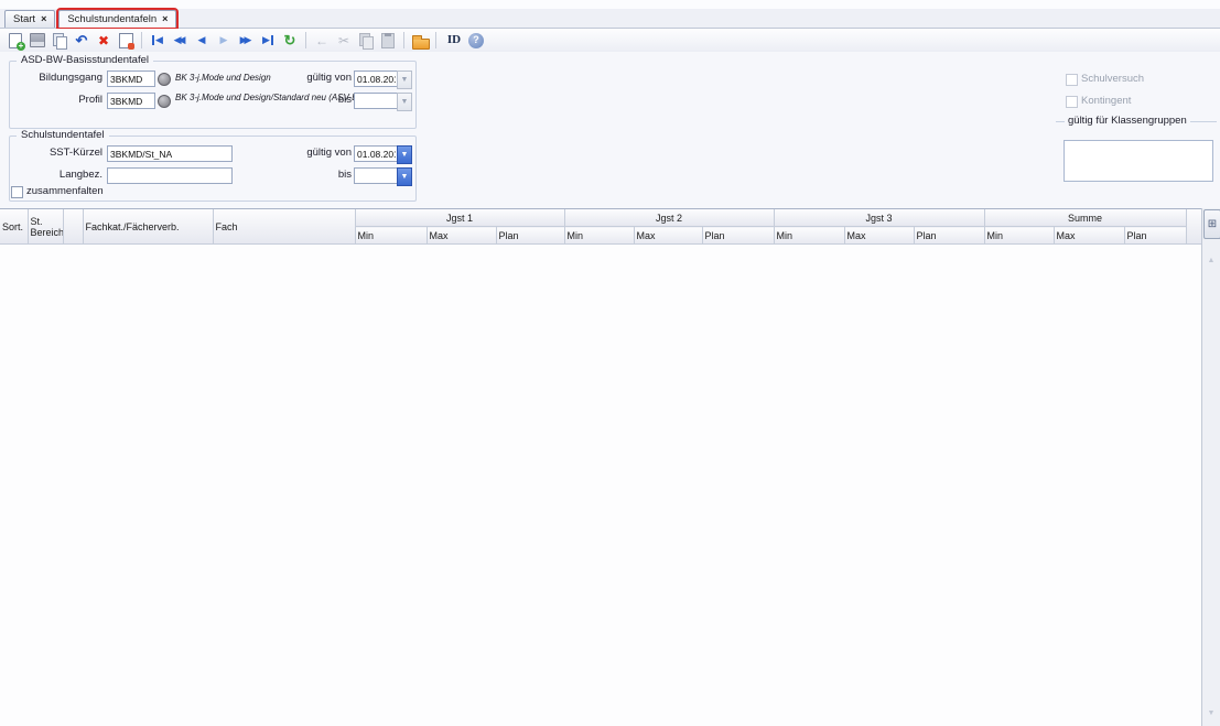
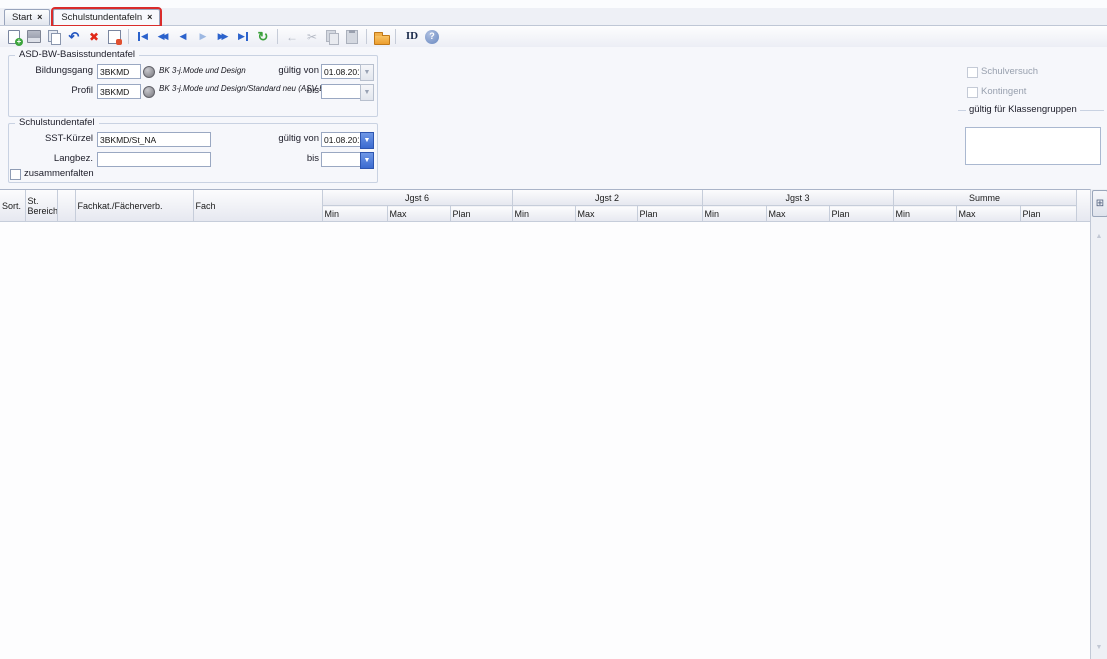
  Start
  ×
  Schulstundentafeln
  ×
  ↶
  ✖
  ◀
  ◀◀
  ◀
  ▶
  ▶▶
  ▶
  ↻
  ←
  ✂
  ID
  ?
  ASD-BW-Basisstundentafel
  Bildungsgang
  3BKMD
  BK 3-j.Mode und Design
  Profil
  3BKMD
  BK 3-j.Mode und Design/Standard neu (ASV-
  gültig von
  01.08.20
  bis
  Schulstundentafel
  SST-Kürzel
  3BKMD/St_NA
  gültig von
  01.08.20
  Langbez.
  bis
  zusammenfalten
  Schulversuch
  Kontingent
  gültig für Klassengruppen
- Sort.	St. Bereich		Fachkat./Fächerverb.	Fach	Jgst 1	Jgst 2	Jgst 3	Summe
+ Sort.	St. Bereich		Fachkat./Fächerverb.	Fach	Jgst 6	Jgst 2	Jgst 3	Summe
  Min	Max	Plan	Min	Max	Plan	Min	Max	Plan	Min	Max	Plan
  ⊞
